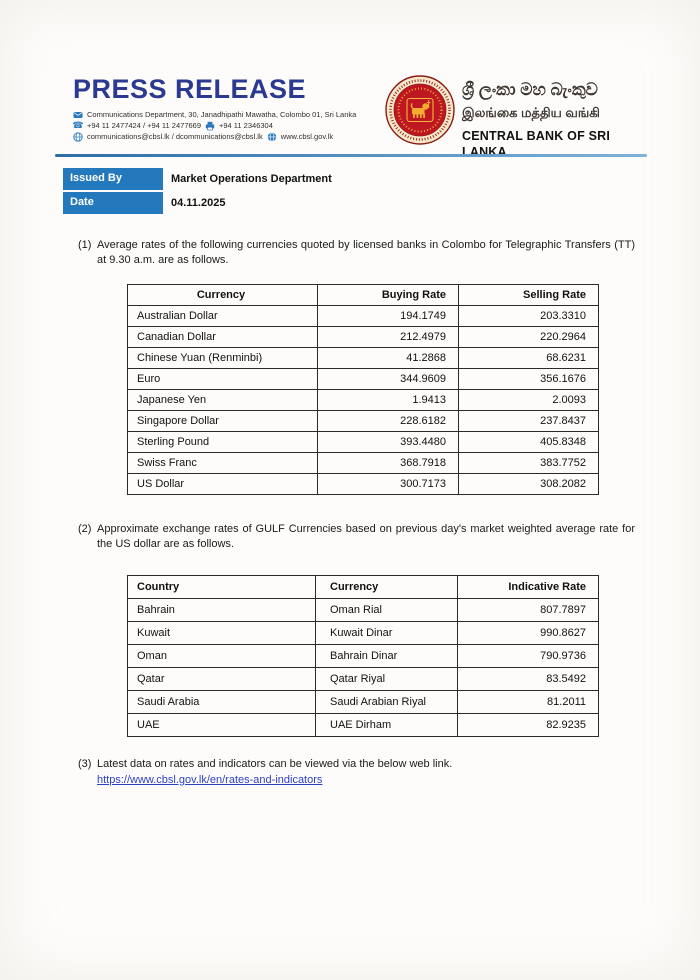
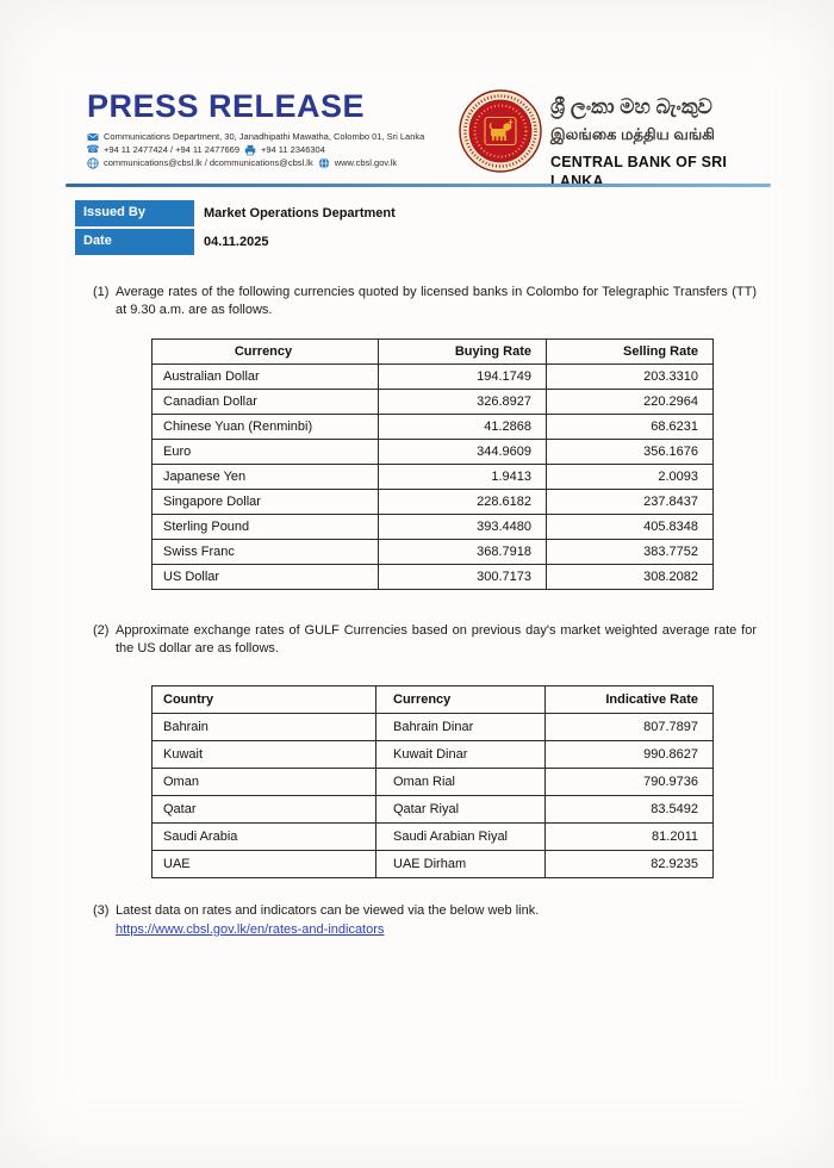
  PRESS RELEASE
  Communications Department, 30, Janadhipathi Mawatha, Colombo 01, Sri Lanka
  ☎
  +94 11 2477424 / +94 11 2477669
  +94 11 2346304
  communications@cbsl.lk / dcommunications@cbsl.lk
  www.cbsl.gov.lk
  ශ්‍රී ලංකා මහ බැංකුව
  இலங்கை மத்திய வங்கி
  CENTRAL BANK OF SRI LANKA
  Issued By
  Market Operations Department
  Date
  04.11.2025
  (1)
  Average rates of the following currencies quoted by licensed banks in Colombo for Telegraphic Transfers (TT) at 9.30 a.m. are as follows.
  Currency	Buying Rate	Selling Rate
  Australian Dollar	194.1749	203.3310
- Canadian Dollar	212.4979	220.2964
+ Canadian Dollar	326.8927	220.2964
  Chinese Yuan (Renminbi)	41.2868	68.6231
  Euro	344.9609	356.1676
  Japanese Yen	1.9413	2.0093
  Singapore Dollar	228.6182	237.8437
  Sterling Pound	393.4480	405.8348
  Swiss Franc	368.7918	383.7752
  US Dollar	300.7173	308.2082
  (2)
  Approximate exchange rates of GULF Currencies based on previous day's market weighted average rate for the US dollar are as follows.
  Country	Currency	Indicative Rate
- Bahrain	Oman Rial	807.7897
+ Bahrain	Bahrain Dinar	807.7897
  Kuwait	Kuwait Dinar	990.8627
- Oman	Bahrain Dinar	790.9736
+ Oman	Oman Rial	790.9736
  Qatar	Qatar Riyal	83.5492
  Saudi Arabia	Saudi Arabian Riyal	81.2011
  UAE	UAE Dirham	82.9235
  (3)
  Latest data on rates and indicators can be viewed via the below web link.
  https://www.cbsl.gov.lk/en/rates-and-indicators
